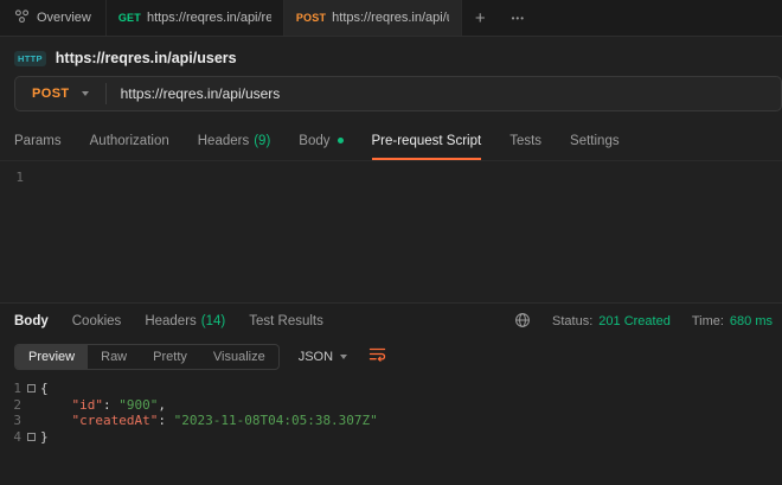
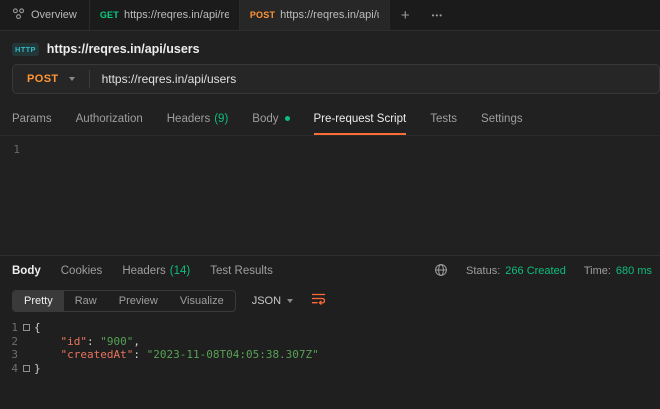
  Overview
  GET
  https://reqres.in/api/re
  POST
  https://reqres.in/api/
  +
  •••
  HTTP
  https://reqres.in/api/users
  POST
  https://reqres.in/api/users
  Params
  Authorization
  Headers
  (9)
  Body
  Pre-request Script
  Tests
  Settings
  1
  Body
  Cookies
  Headers
  (14)
  Test Results
  Status:
- 201 Created
+ 266 Created
  Time:
  680 ms
- Preview
+ Pretty
  Raw
- Pretty
+ Preview
  Visualize
  JSON
  1
  {
  2
  "id": "900",
  3
  "createdAt": "2023-11-08T04:05:38.307Z"
  4
  }
